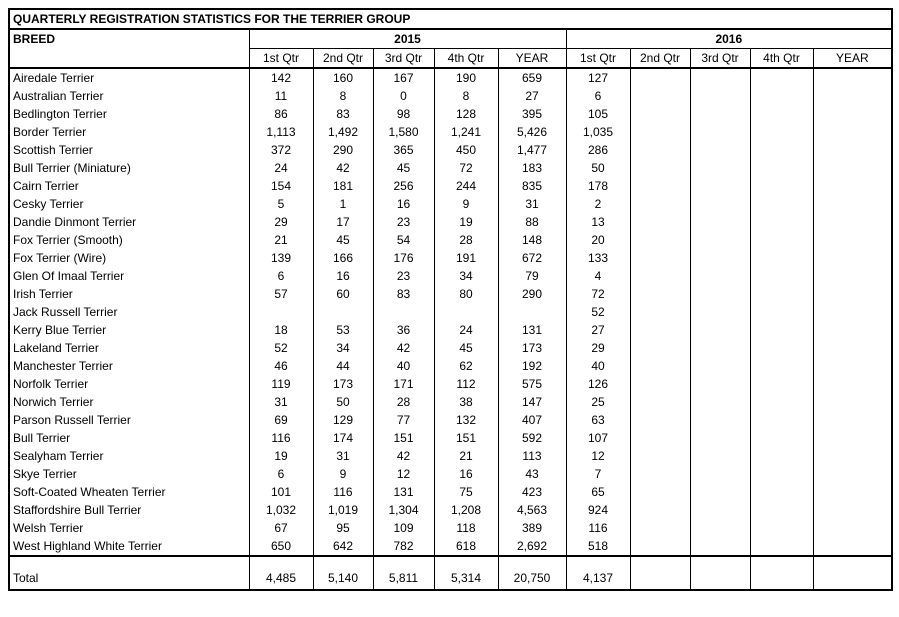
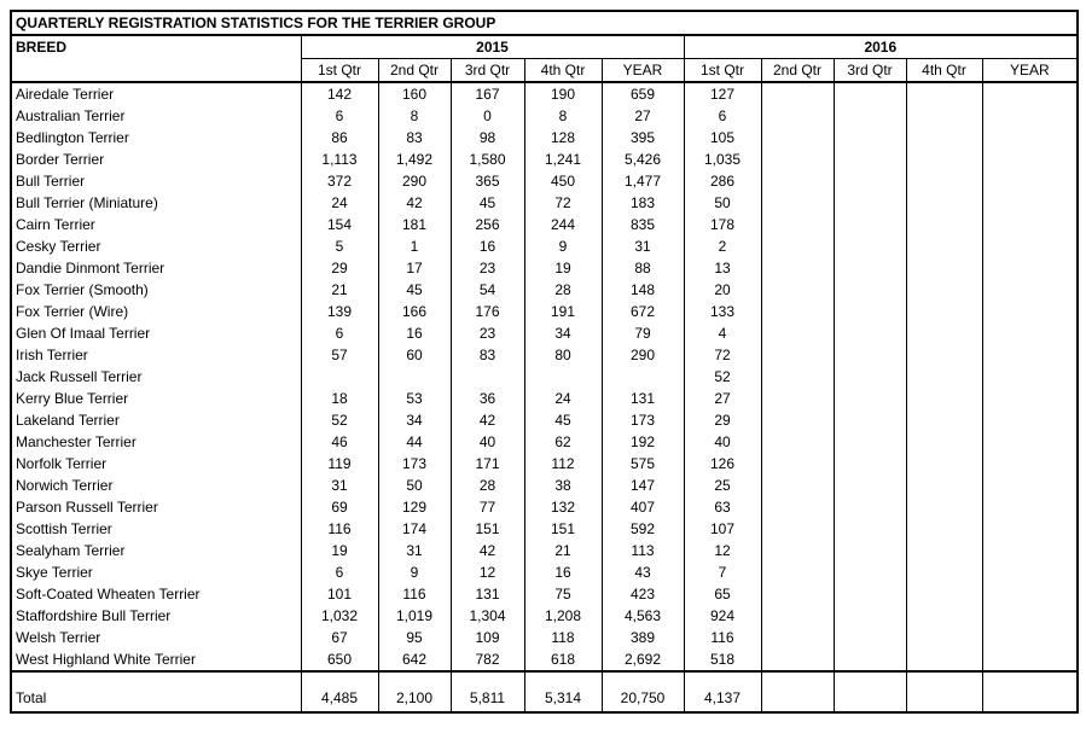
  QUARTERLY REGISTRATION STATISTICS FOR THE TERRIER GROUP
  BREED	2015	2016
  1st Qtr	2nd Qtr	3rd Qtr	4th Qtr	YEAR	1st Qtr	2nd Qtr	3rd Qtr	4th Qtr	YEAR
  Airedale Terrier	142	160	167	190	659	127
- Australian Terrier	11	8	0	8	27	6
+ Australian Terrier	6	8	0	8	27	6
  Bedlington Terrier	86	83	98	128	395	105
  Border Terrier	1,113	1,492	1,580	1,241	5,426	1,035
- Scottish Terrier	372	290	365	450	1,477	286
+ Bull Terrier	372	290	365	450	1,477	286
  Bull Terrier (Miniature)	24	42	45	72	183	50
  Cairn Terrier	154	181	256	244	835	178
  Cesky Terrier	5	1	16	9	31	2
  Dandie Dinmont Terrier	29	17	23	19	88	13
  Fox Terrier (Smooth)	21	45	54	28	148	20
  Fox Terrier (Wire)	139	166	176	191	672	133
  Glen Of Imaal Terrier	6	16	23	34	79	4
  Irish Terrier	57	60	83	80	290	72
  Jack Russell Terrier						52
  Kerry Blue Terrier	18	53	36	24	131	27
  Lakeland Terrier	52	34	42	45	173	29
  Manchester Terrier	46	44	40	62	192	40
  Norfolk Terrier	119	173	171	112	575	126
  Norwich Terrier	31	50	28	38	147	25
  Parson Russell Terrier	69	129	77	132	407	63
- Bull Terrier	116	174	151	151	592	107
+ Scottish Terrier	116	174	151	151	592	107
  Sealyham Terrier	19	31	42	21	113	12
  Skye Terrier	6	9	12	16	43	7
  Soft-Coated Wheaten Terrier	101	116	131	75	423	65
  Staffordshire Bull Terrier	1,032	1,019	1,304	1,208	4,563	924
  Welsh Terrier	67	95	109	118	389	116
  West Highland White Terrier	650	642	782	618	2,692	518
- Total	4,485	5,140	5,811	5,314	20,750	4,137
+ Total	4,485	2,100	5,811	5,314	20,750	4,137
